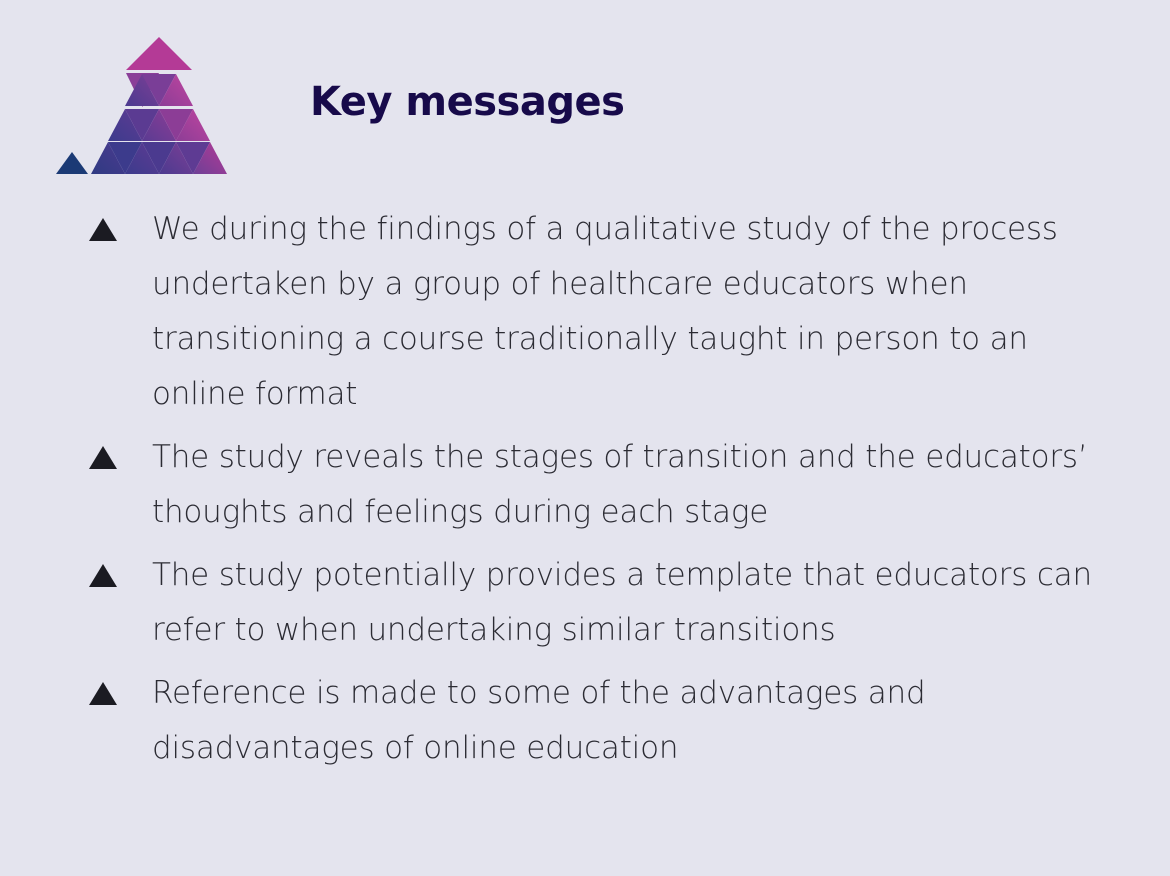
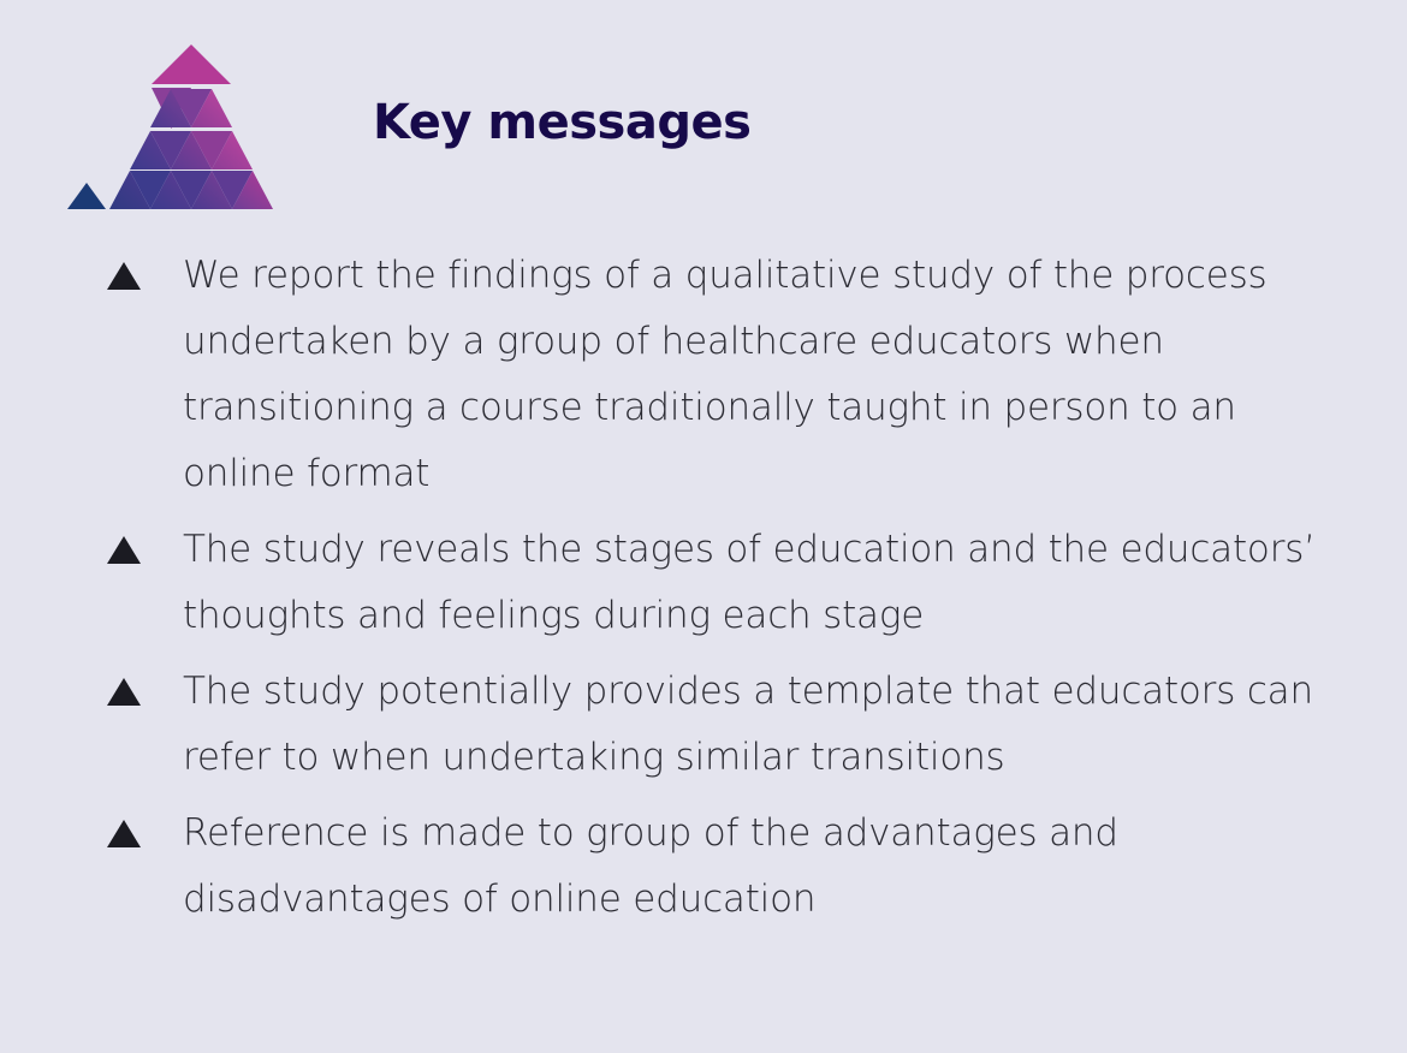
  Key messages
- We during the findings of a qualitative study of the process undertaken by a group of healthcare educators when transitioning a course traditionally taught in person to an online format
+ We report the findings of a qualitative study of the process undertaken by a group of healthcare educators when transitioning a course traditionally taught in person to an online format
- The study reveals the stages of transition and the educators’ thoughts and feelings during each stage
+ The study reveals the stages of education and the educators’ thoughts and feelings during each stage
  The study potentially provides a template that educators can refer to when undertaking similar transitions
- Reference is made to some of the advantages and disadvantages of online education
+ Reference is made to group of the advantages and disadvantages of online education
